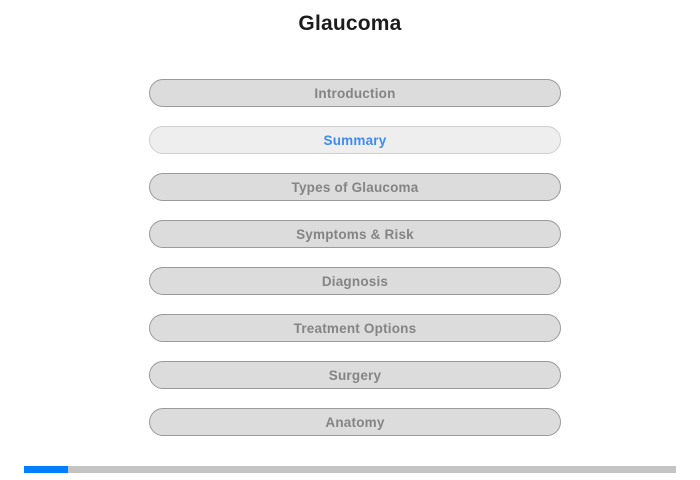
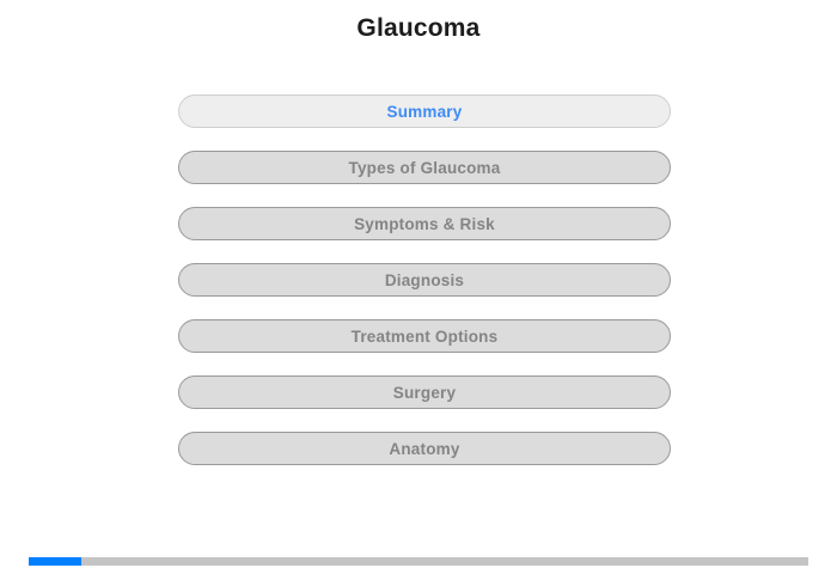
  Glaucoma
- Introduction
  Summary
  Types of Glaucoma
  Symptoms & Risk
  Diagnosis
  Treatment Options
  Surgery
  Anatomy
